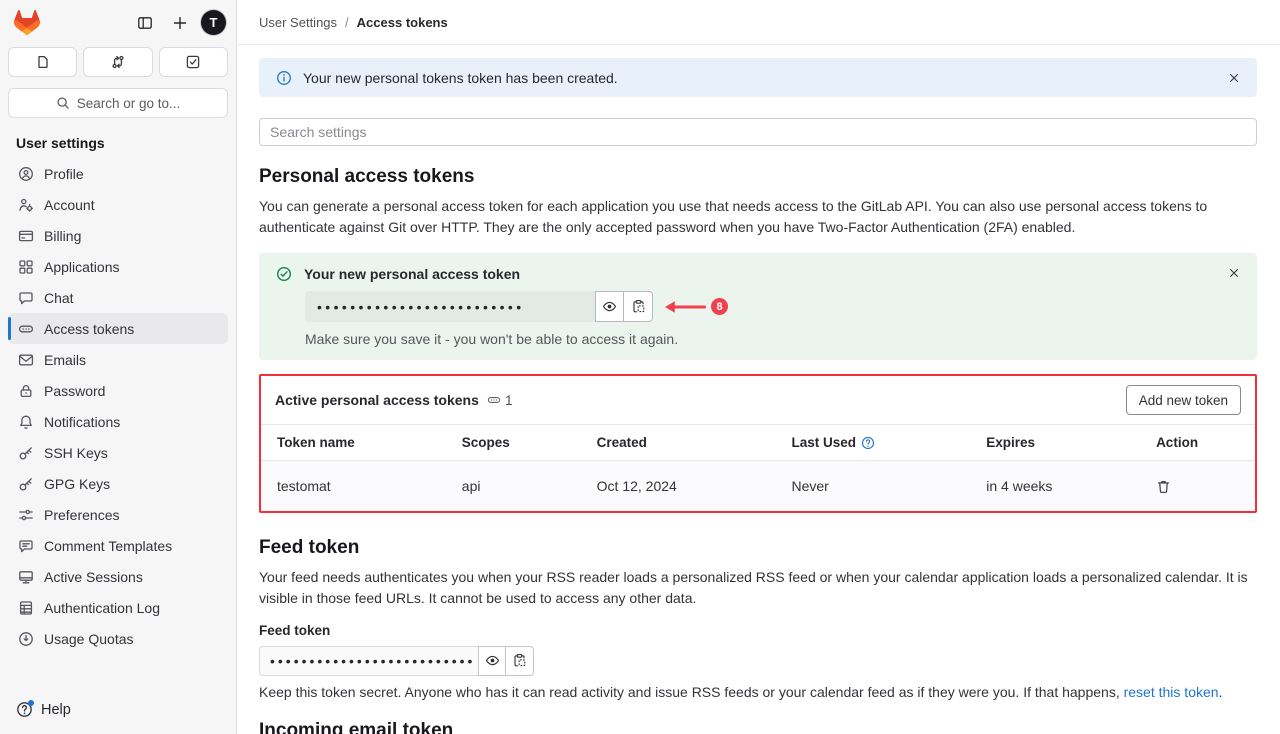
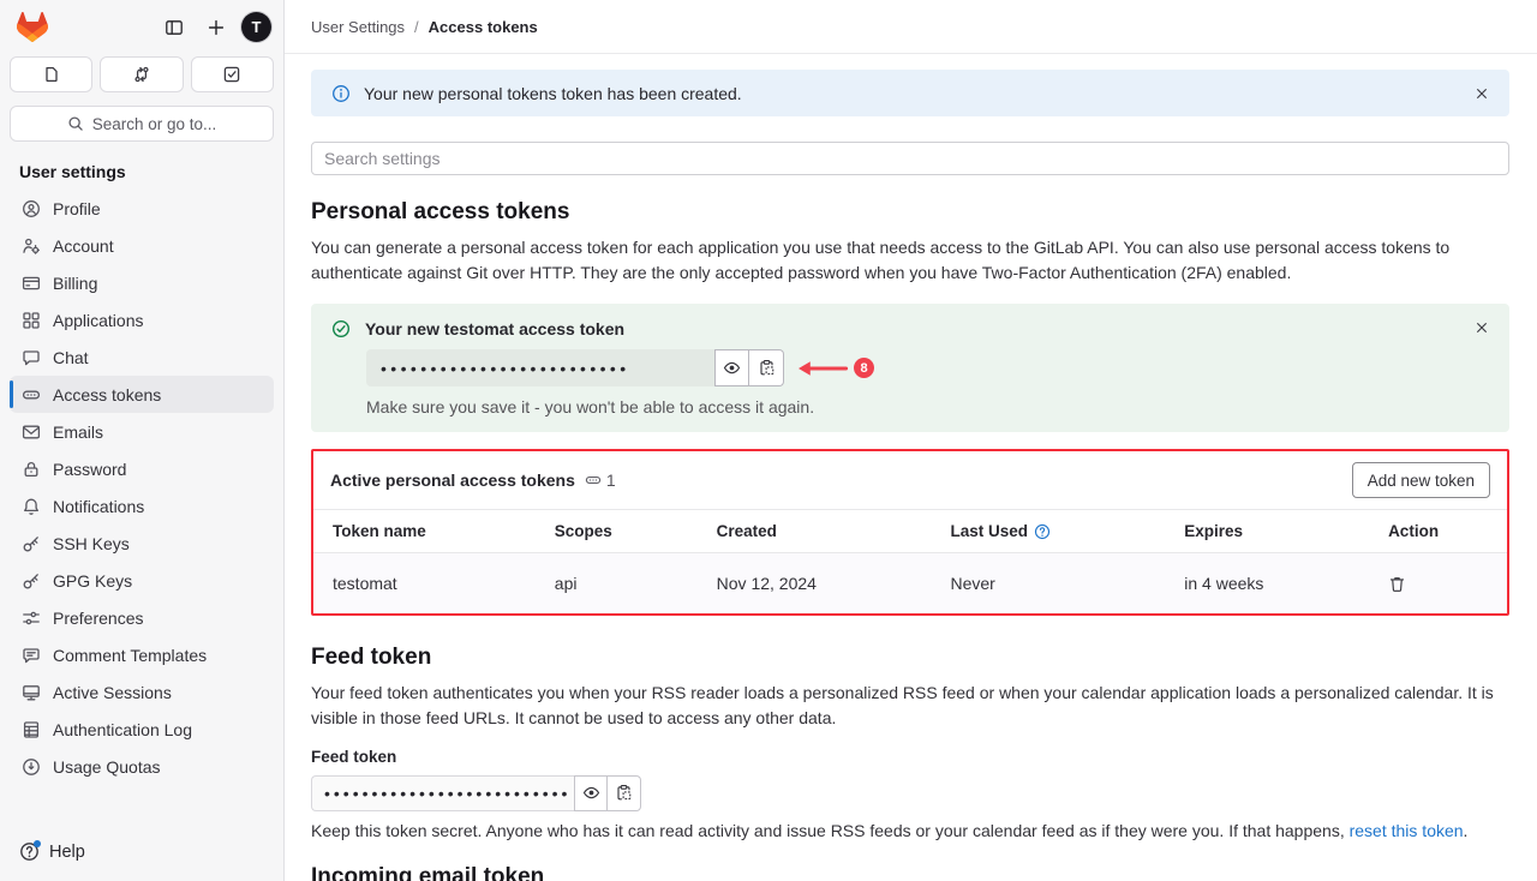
  T
  Search or go to...
  User settings
  Profile
  Account
  Billing
  Applications
  Chat
  Access tokens
  Emails
  Password
  Notifications
  SSH Keys
  GPG Keys
  Preferences
  Comment Templates
  Active Sessions
  Authentication Log
  Usage Quotas
  Help
  User Settings
  /
  Access tokens
  Your new personal tokens token has been created.
  Search settings
  Personal access tokens
  You can generate a personal access token for each application you use that needs access to the GitLab API. You can also use personal access tokens to authenticate against Git over HTTP. They are the only accepted password when you have Two-Factor Authentication (2FA) enabled.
- Your new personal access token
+ Your new testomat access token
  •••••••••••••••••••••••••
  8
  Make sure you save it - you won't be able to access it again.
  Active personal access tokens
  1
  Add new token
  Token name	Scopes	Created	Last Used	Expires	Action
- testomat	api	Oct 12, 2024	Never	in 4 weeks
+ testomat	api	Nov 12, 2024	Never	in 4 weeks
  Feed token
- Your feed needs authenticates you when your RSS reader loads a personalized RSS feed or when your calendar application loads a personalized calendar. It is visible in those feed URLs. It cannot be used to access any other data.
+ Your feed token authenticates you when your RSS reader loads a personalized RSS feed or when your calendar application loads a personalized calendar. It is visible in those feed URLs. It cannot be used to access any other data.
  Feed token
  ••••••••••••••••••••••••••
  Keep this token secret. Anyone who has it can read activity and issue RSS feeds or your calendar feed as if they were you. If that happens, reset this token.
  Incoming email token
